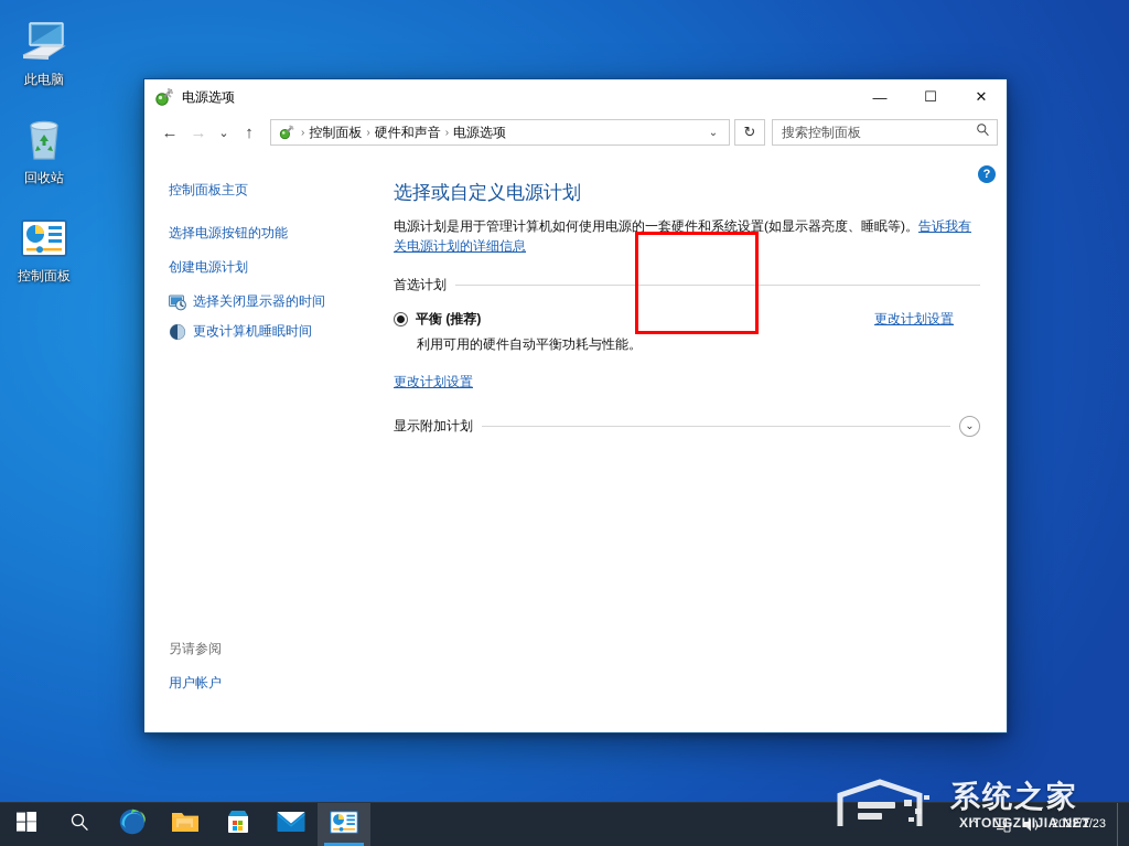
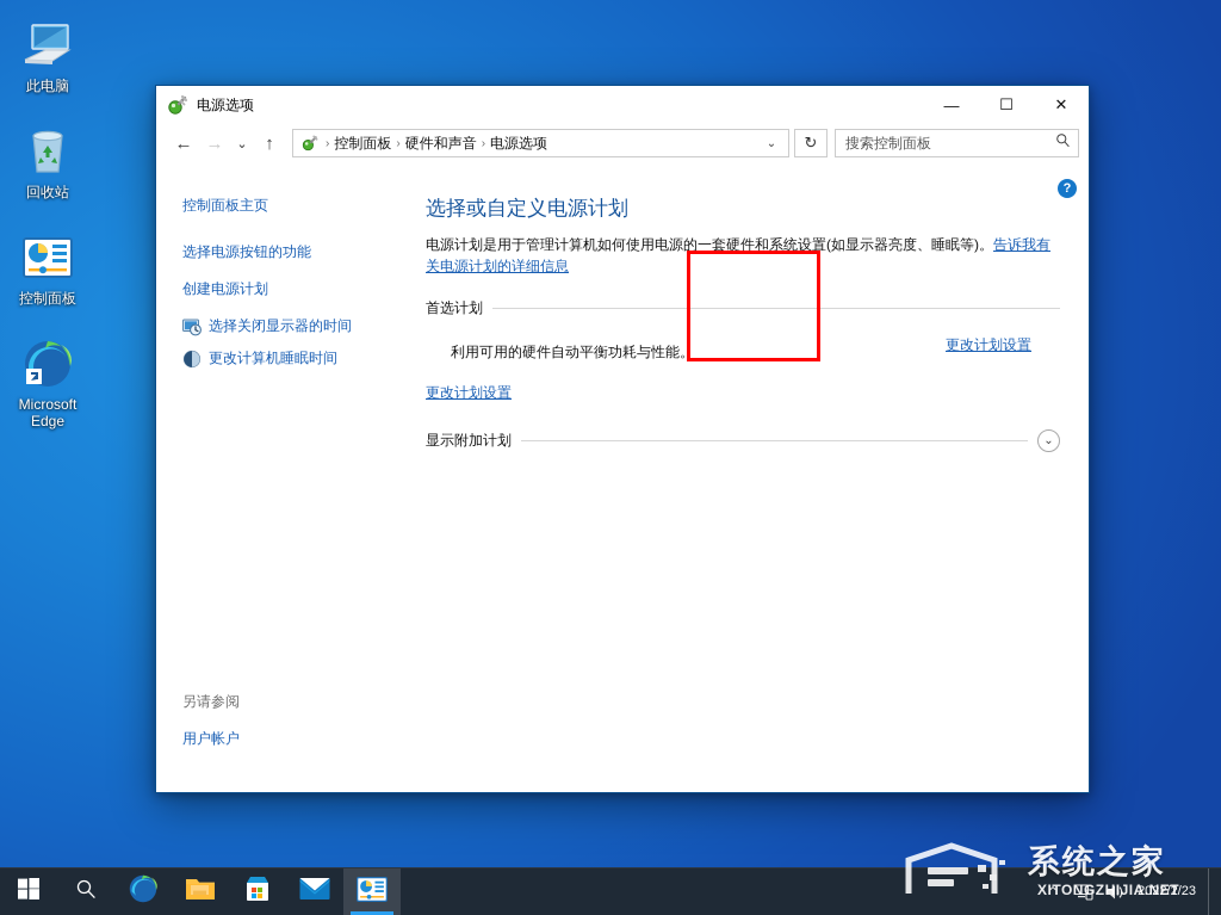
  此电脑
  回收站
  控制面板
+ Microsoft Edge
  电源选项
  —
  ☐
  ✕
  ←
  →
  ⌄
  ↑
  ›
  控制面板
  ›
  硬件和声音
  ›
  电源选项
  ⌄
  ↻
  搜索控制面板
  控制面板主页
  选择电源按钮的功能
  创建电源计划
  选择关闭显示器的时间
  更改计算机睡眠时间
  另请参阅
  用户帐户
  ?
  选择或自定义电源计划
  电源计划是用于管理计算机如何使用电源的一套硬件和系统设置(如显示器亮度、睡眠等)。告诉我有关电源计划的详细信息
  首选计划
- 平衡 (推荐)
  利用可用的硬件自动平衡功耗与性能。
  更改计划设置
  更改计划设置
  显示附加计划
  ⌄
  ⌃
  2022/2/23
  系统之家
  XITONGZHIJIA.NET
